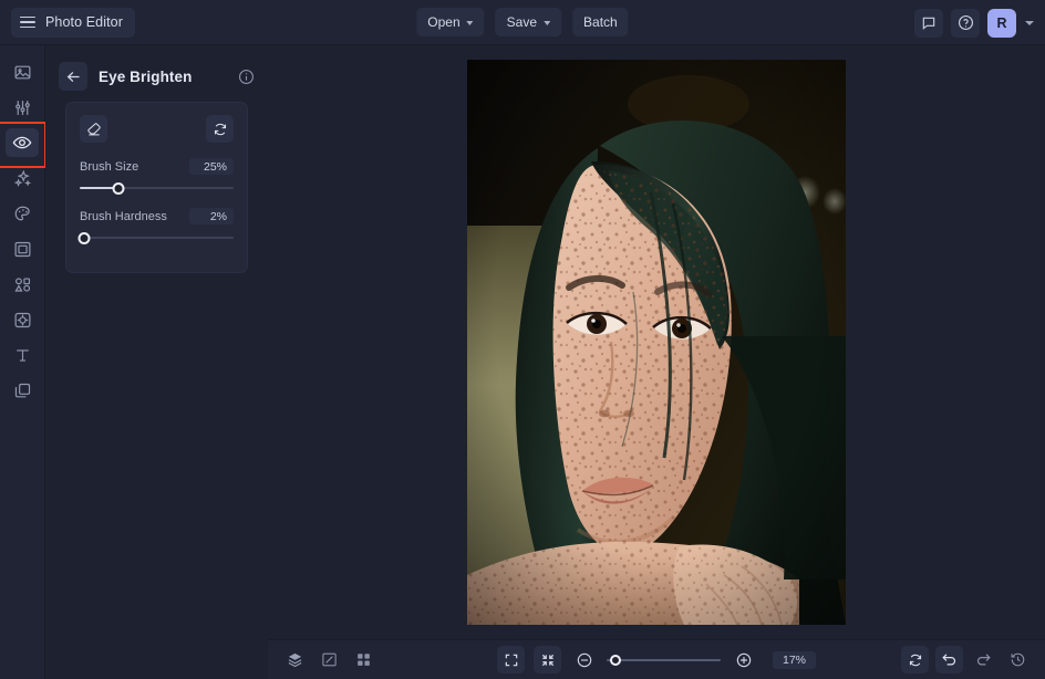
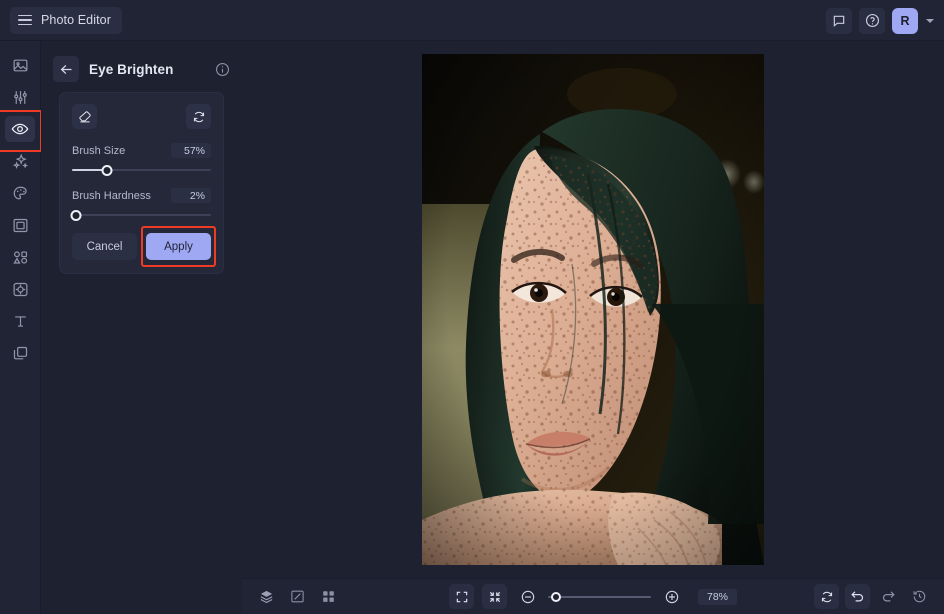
  Photo Editor
- Open
- Save
- Batch
  R
  Eye Brighten
  Brush Size
- 25%
+ 57%
  Brush Hardness
  2%
+ Cancel
+ Apply
- 17%
+ 78%
